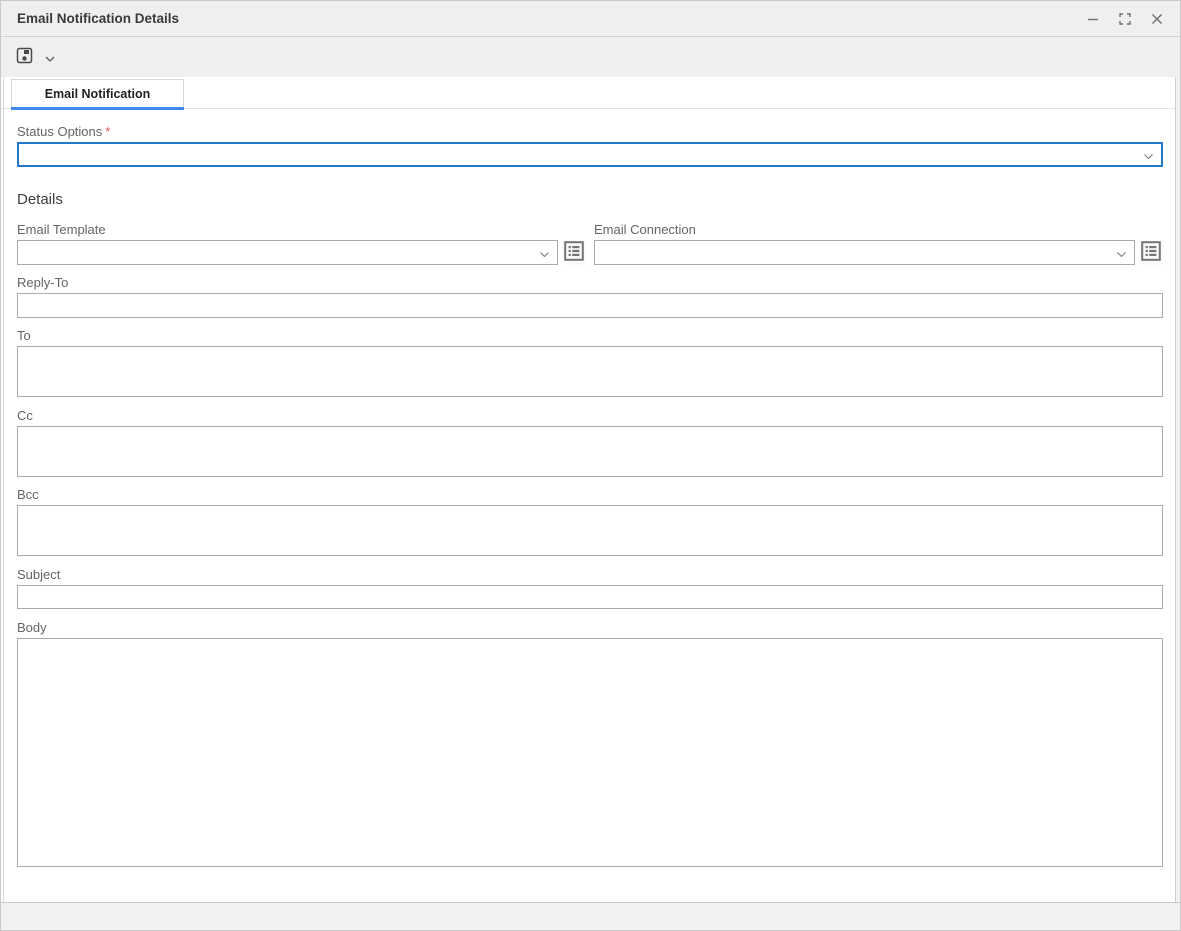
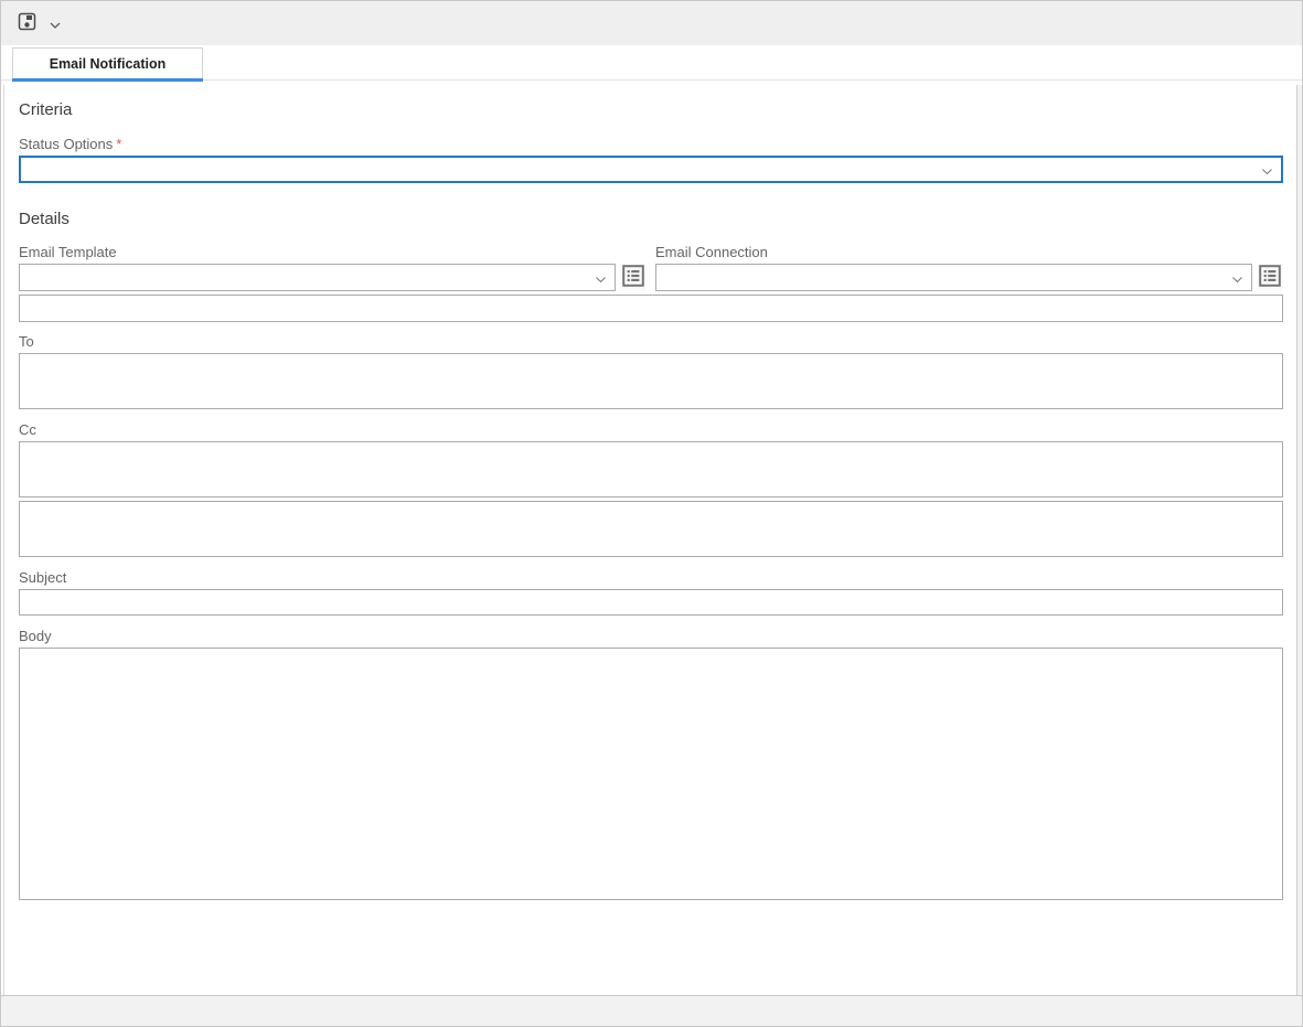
- Email Notification Details
  Email Notification
+ Criteria
  Status Options *
  Details
  Email Template
  Email Connection
- Reply-To
  To
  Cc
- Bcc
  Subject
  Body
